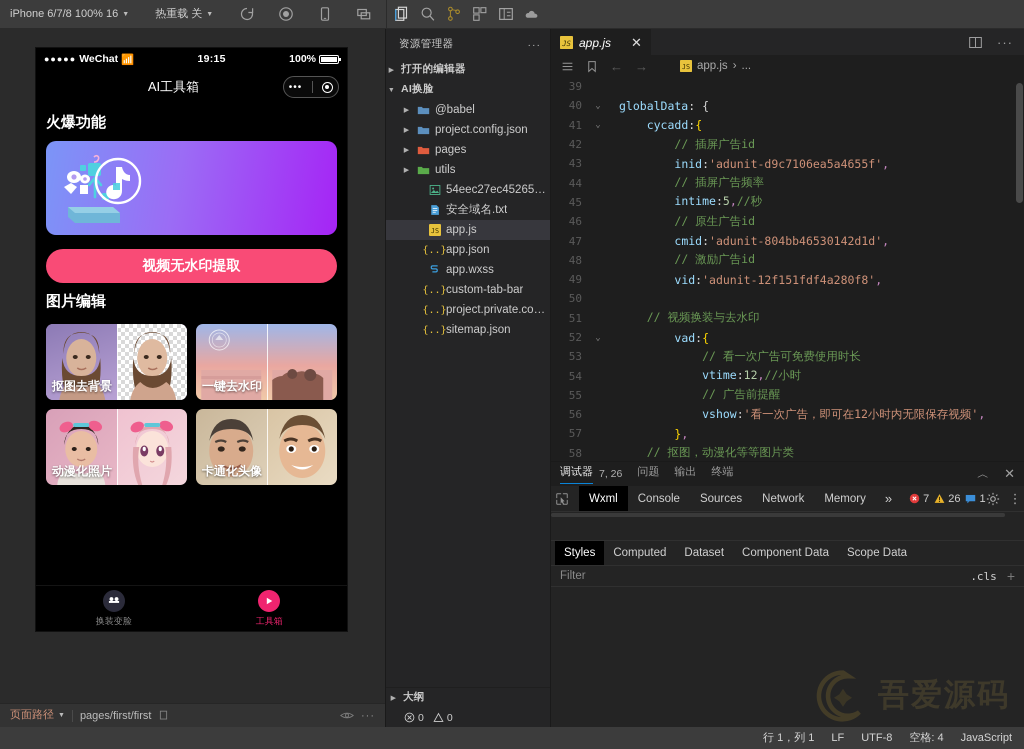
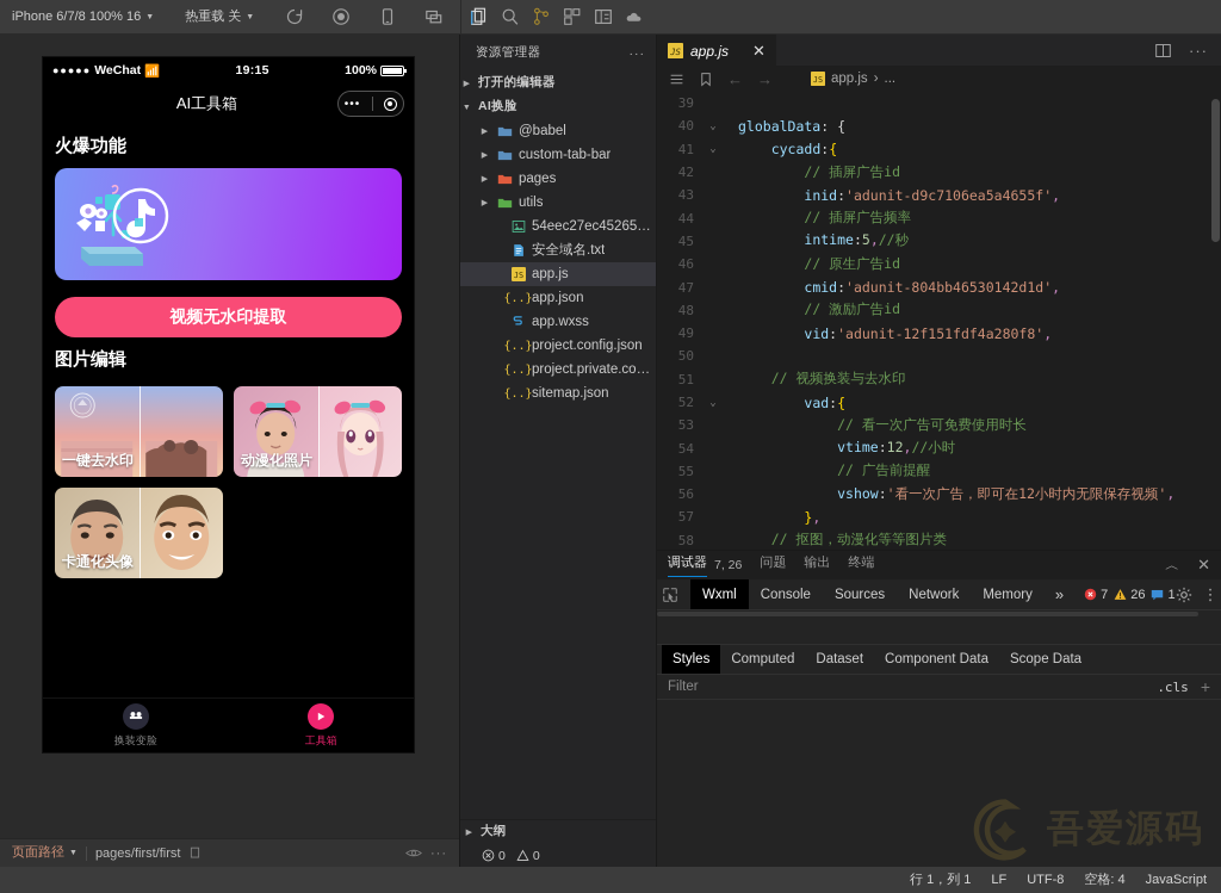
  iPhone 6/7/8 100% 16
  热重载 关
  ●●●●●
  WeChat
  📶
  19:15
  100%
  AI工具箱
  •••
  火爆功能
  视频无水印提取
  图片编辑
- 抠图去背景
  一键去水印
  动漫化照片
  卡通化头像
  换装变脸
  工具箱
  页面路径
  pages/first/first
  ···
  资源管理器
  ···
  打开的编辑器
  AI换脸
  @babel
- project.config.json
+ custom-tab-bar
  pages
  utils
  54eec27ec4526518
  安全域名.txt
  JS
  app.js
  {..}
  app.json
  app.wxss
  {..}
- custom-tab-bar
+ project.config.json
  {..}
  project.private.confi
  {..}
  sitemap.json
  大纲
  0
  0
  JS
  app.js
  ✕
  ···
  ←
  →
  JS
  app.js
  ›
  ...
  39
  40
  ⌄
  globalData: {
  41
  ⌄
  cycadd:{
  42
  // 插屏广告id
  43
  inid:'adunit-d9c7106ea5a4655f',
  44
  // 插屏广告频率
  45
  intime:5,//秒
  46
  // 原生广告id
  47
  cmid:'adunit-804bb46530142d1d',
  48
  // 激励广告id
  49
  vid:'adunit-12f151fdf4a280f8',
  50
  51
  // 视频换装与去水印
  52
  ⌄
  vad:{
  53
  // 看一次广告可免费使用时长
  54
  vtime:12,//小时
  55
  // 广告前提醒
  56
  vshow:'看一次广告，即可在12小时内无限保存视频',
  57
  },
  58
  // 抠图，动漫化等等图片类
  调试器
  7, 26
  问题
  输出
  终端
  ︿
  ✕
  Wxml
  Console
  Sources
  Network
  Memory
  »
  7
  26
  1
  ⋮
  Styles
  Computed
  Dataset
  Component Data
  Scope Data
  Filter
  .cls
  +
  吾爱源码
  行 1，列 1
  LF
  UTF-8
  空格: 4
  JavaScript
